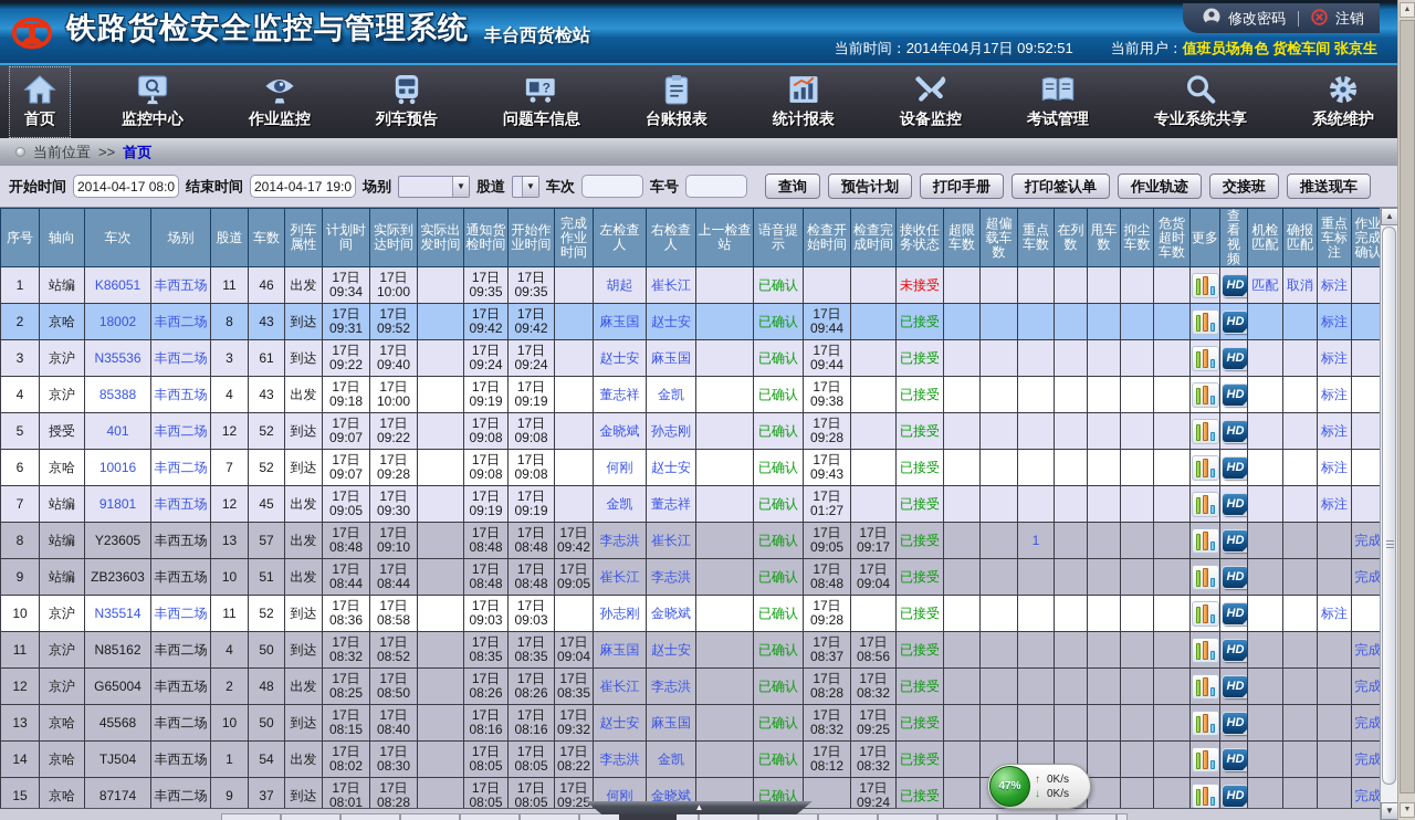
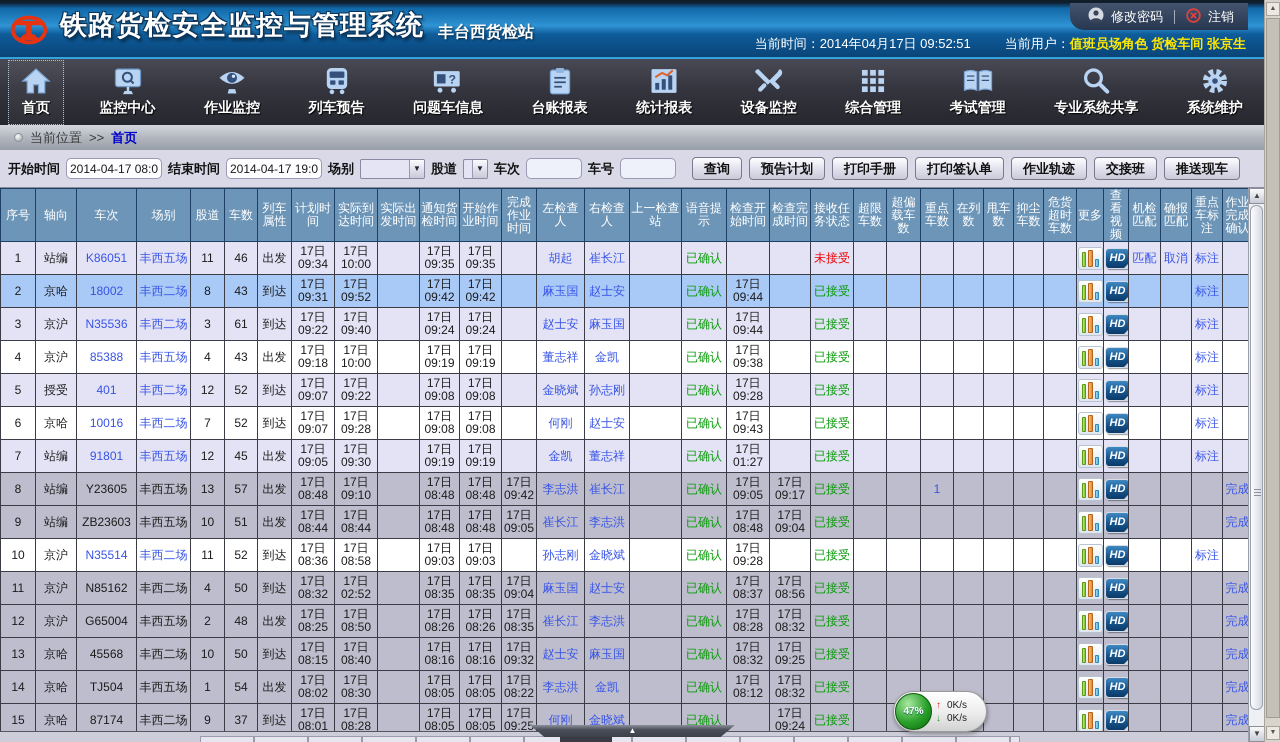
  铁路货检安全监控与管理系统
  丰台西货检站
  修改密码
  注销
  当前时间：2014年04月17日 09:52:51 当前用户：值班员场角色 货检车间 张京生
  首页
  监控中心
  作业监控
  列车预告
  ?
  问题车信息
  台账报表
  统计报表
  设备监控
+ 综合管理
  考试管理
  专业系统共享
  系统维护
  当前位置
  >>
  首页
  开始时间
  2014-04-17 08:0
  结束时间
  2014-04-17 19:0
  场别
  ▼
  股道
  ▼
  车次
  车号
  查询
  预告计划
  打印手册
  打印签认单
  作业轨迹
  交接班
  推送现车
  序号	轴向	车次	场别	股道	车数	列车属性	计划时间	实际到达时间	实际出发时间	通知货检时间	开始作业时间	完成作业时间	左检查人	右检查人	上一检查站	语音提示	检查开始时间	检查完成时间	接收任务状态	超限车数	超偏载车数	重点车数	在列数	甩车数	抑尘车数	危货超时车数	更多	查看视频	机检匹配	确报匹配	重点车标注	作业完成确认
  1	站编	K86051	丰西五场	11	46	出发	17日 09:34	17日 10:00		17日 09:35	17日 09:35		胡起	崔长江		已确认			未接受									HD	匹配	取消	标注
  2	京哈	18002	丰西二场	8	43	到达	17日 09:31	17日 09:52		17日 09:42	17日 09:42		麻玉国	赵士安		已确认	17日 09:44		已接受									HD			标注
  3	京沪	N35536	丰西二场	3	61	到达	17日 09:22	17日 09:40		17日 09:24	17日 09:24		赵士安	麻玉国		已确认	17日 09:44		已接受									HD			标注
  4	京沪	85388	丰西五场	4	43	出发	17日 09:18	17日 10:00		17日 09:19	17日 09:19		董志祥	金凯		已确认	17日 09:38		已接受									HD			标注
  5	授受	401	丰西二场	12	52	到达	17日 09:07	17日 09:22		17日 09:08	17日 09:08		金晓斌	孙志刚		已确认	17日 09:28		已接受									HD			标注
  6	京哈	10016	丰西二场	7	52	到达	17日 09:07	17日 09:28		17日 09:08	17日 09:08		何刚	赵士安		已确认	17日 09:43		已接受									HD			标注
  7	站编	91801	丰西五场	12	45	出发	17日 09:05	17日 09:30		17日 09:19	17日 09:19		金凯	董志祥		已确认	17日 01:27		已接受									HD			标注
  8	站编	Y23605	丰西五场	13	57	出发	17日 08:48	17日 09:10		17日 08:48	17日 08:48	17日 09:42	李志洪	崔长江		已确认	17日 09:05	17日 09:17	已接受			1						HD				完成
  9	站编	ZB23603	丰西五场	10	51	出发	17日 08:44	17日 08:44		17日 08:48	17日 08:48	17日 09:05	崔长江	李志洪		已确认	17日 08:48	17日 09:04	已接受									HD				完成
  10	京沪	N35514	丰西二场	11	52	到达	17日 08:36	17日 08:58		17日 09:03	17日 09:03		孙志刚	金晓斌		已确认	17日 09:28		已接受									HD			标注
- 11	京沪	N85162	丰西二场	4	50	到达	17日 08:32	17日 08:52		17日 08:35	17日 08:35	17日 09:04	麻玉国	赵士安		已确认	17日 08:37	17日 08:56	已接受									HD				完成
+ 11	京沪	N85162	丰西二场	4	50	到达	17日 08:32	17日 02:52		17日 08:35	17日 08:35	17日 09:04	麻玉国	赵士安		已确认	17日 08:37	17日 08:56	已接受									HD				完成
  12	京沪	G65004	丰西五场	2	48	出发	17日 08:25	17日 08:50		17日 08:26	17日 08:26	17日 08:35	崔长江	李志洪		已确认	17日 08:28	17日 08:32	已接受									HD				完成
  13	京哈	45568	丰西二场	10	50	到达	17日 08:15	17日 08:40		17日 08:16	17日 08:16	17日 09:32	赵士安	麻玉国		已确认	17日 08:32	17日 09:25	已接受									HD				完成
  14	京哈	TJ504	丰西五场	1	54	出发	17日 08:02	17日 08:30		17日 08:05	17日 08:05	17日 08:22	李志洪	金凯		已确认	17日 08:12	17日 08:32	已接受									HD				完成
  15	京哈	87174	丰西二场	9	37	到达	17日 08:01	17日 08:28		17日 08:05	17日 08:05	17日 09:25	何刚	金晓斌		已确认		17日 09:24	已接受									HD				完成
  ▲
  ▲
  ▼
  47%
  ↑
  0K/s
  ↓
  0K/s
